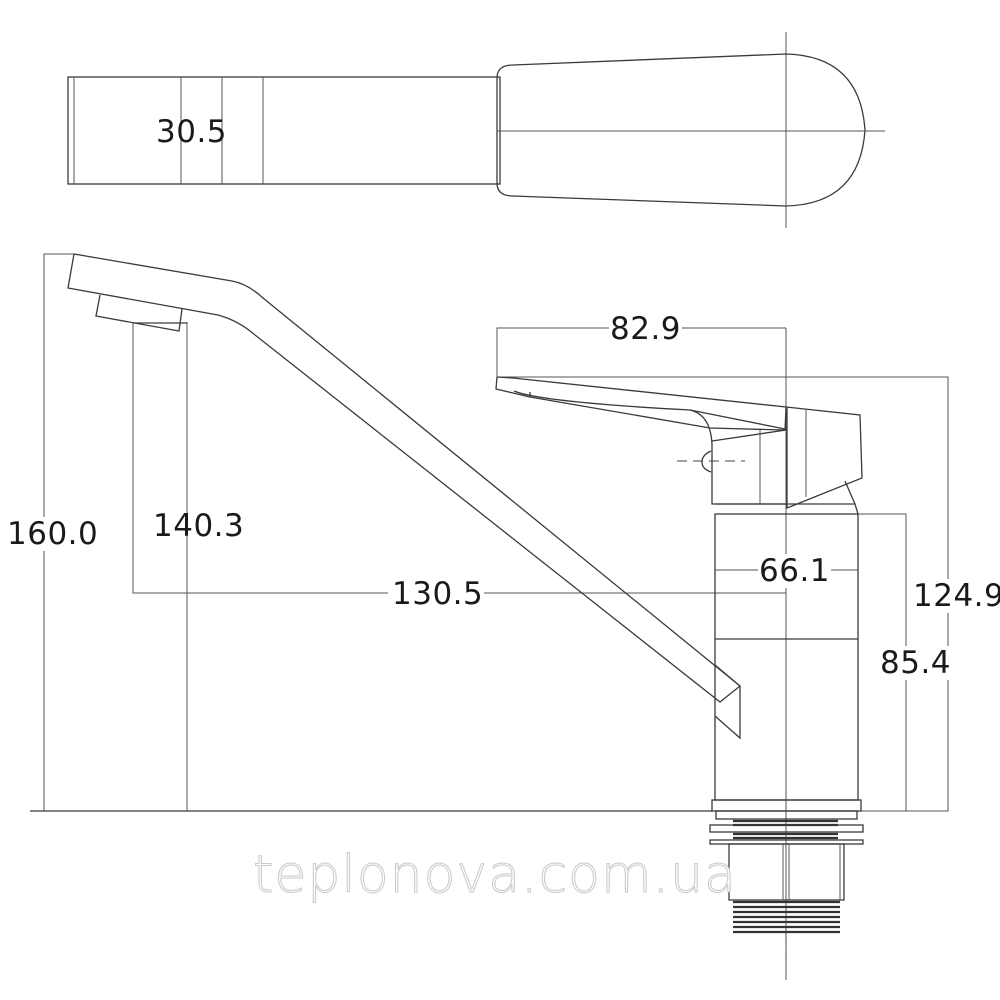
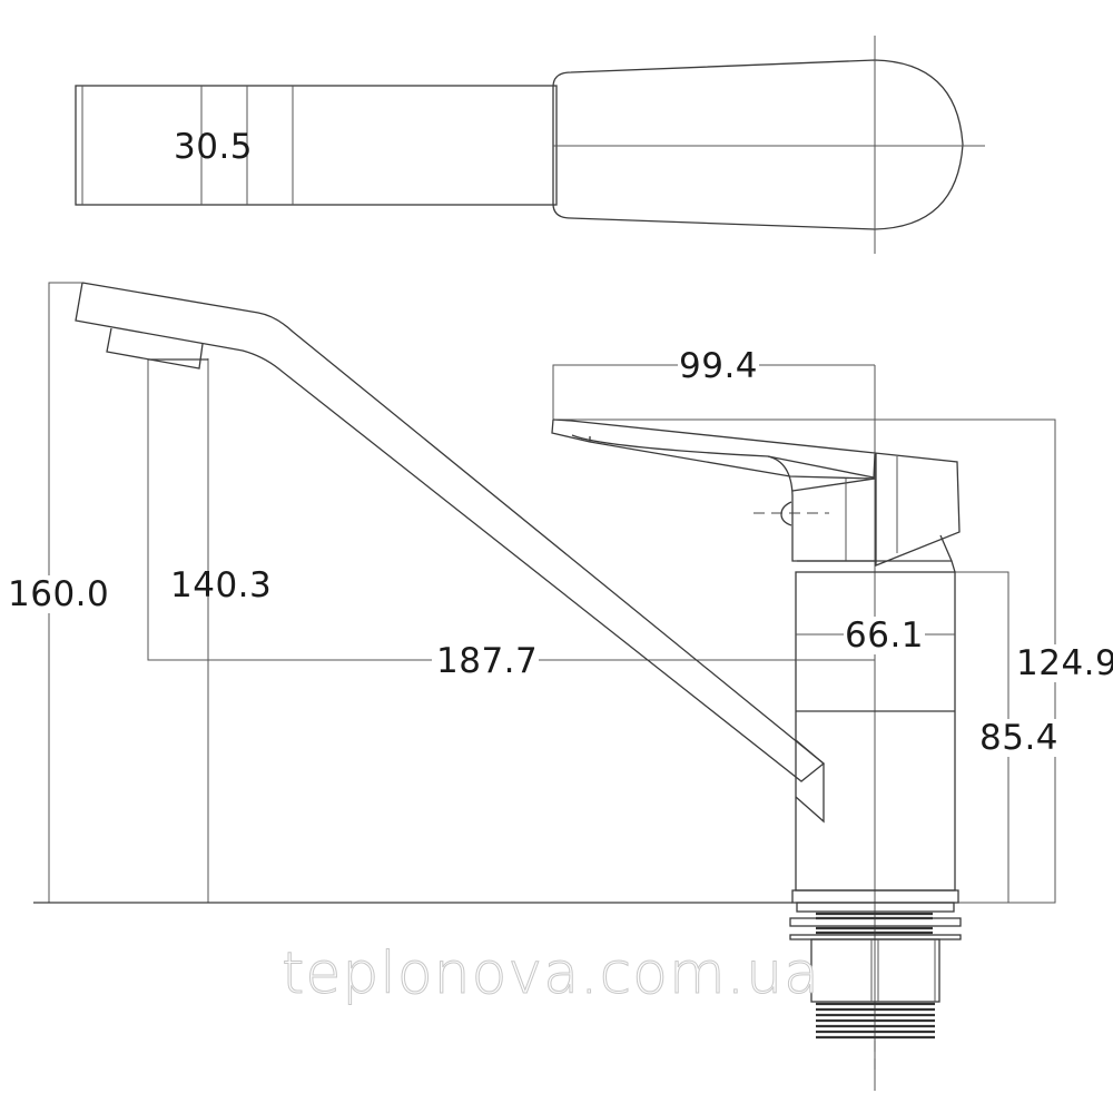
  30.5
- 82.9
+ 99.4
  160.0
  140.3
- 130.5
+ 187.7
  66.1
  124.9
  85.4
  teplonova.com.ua
